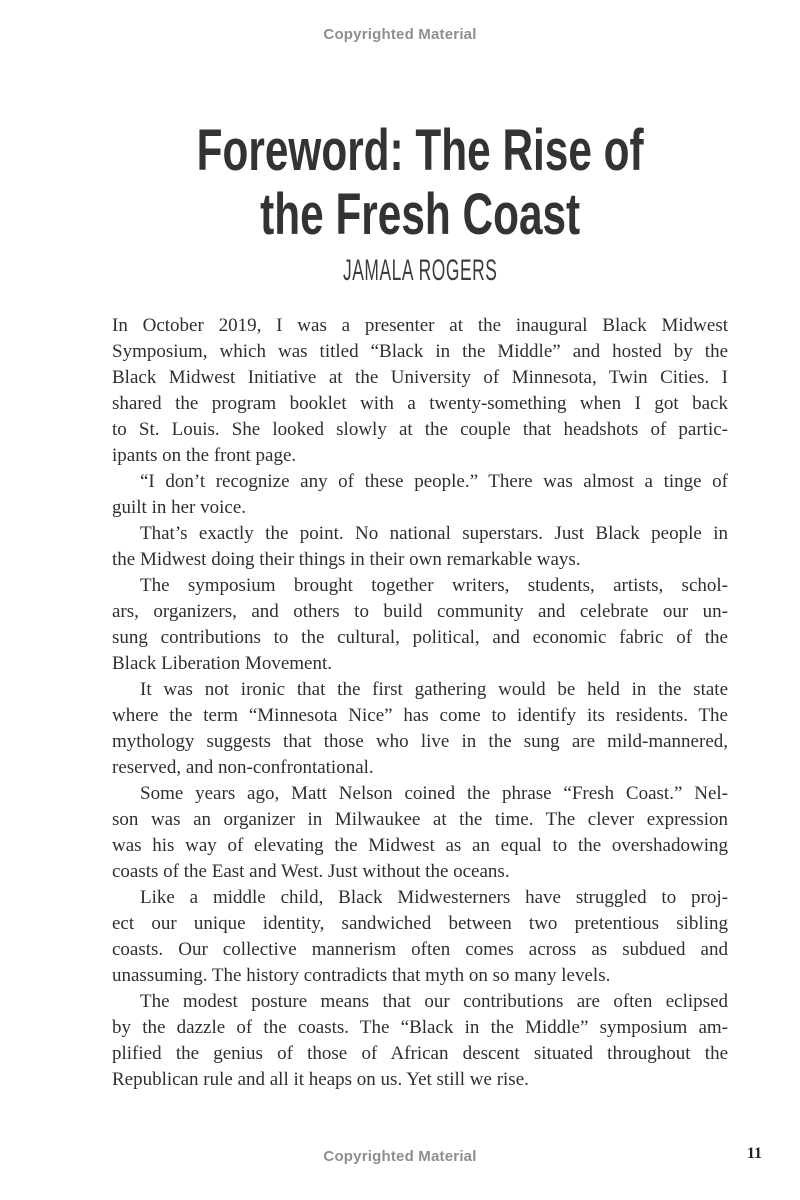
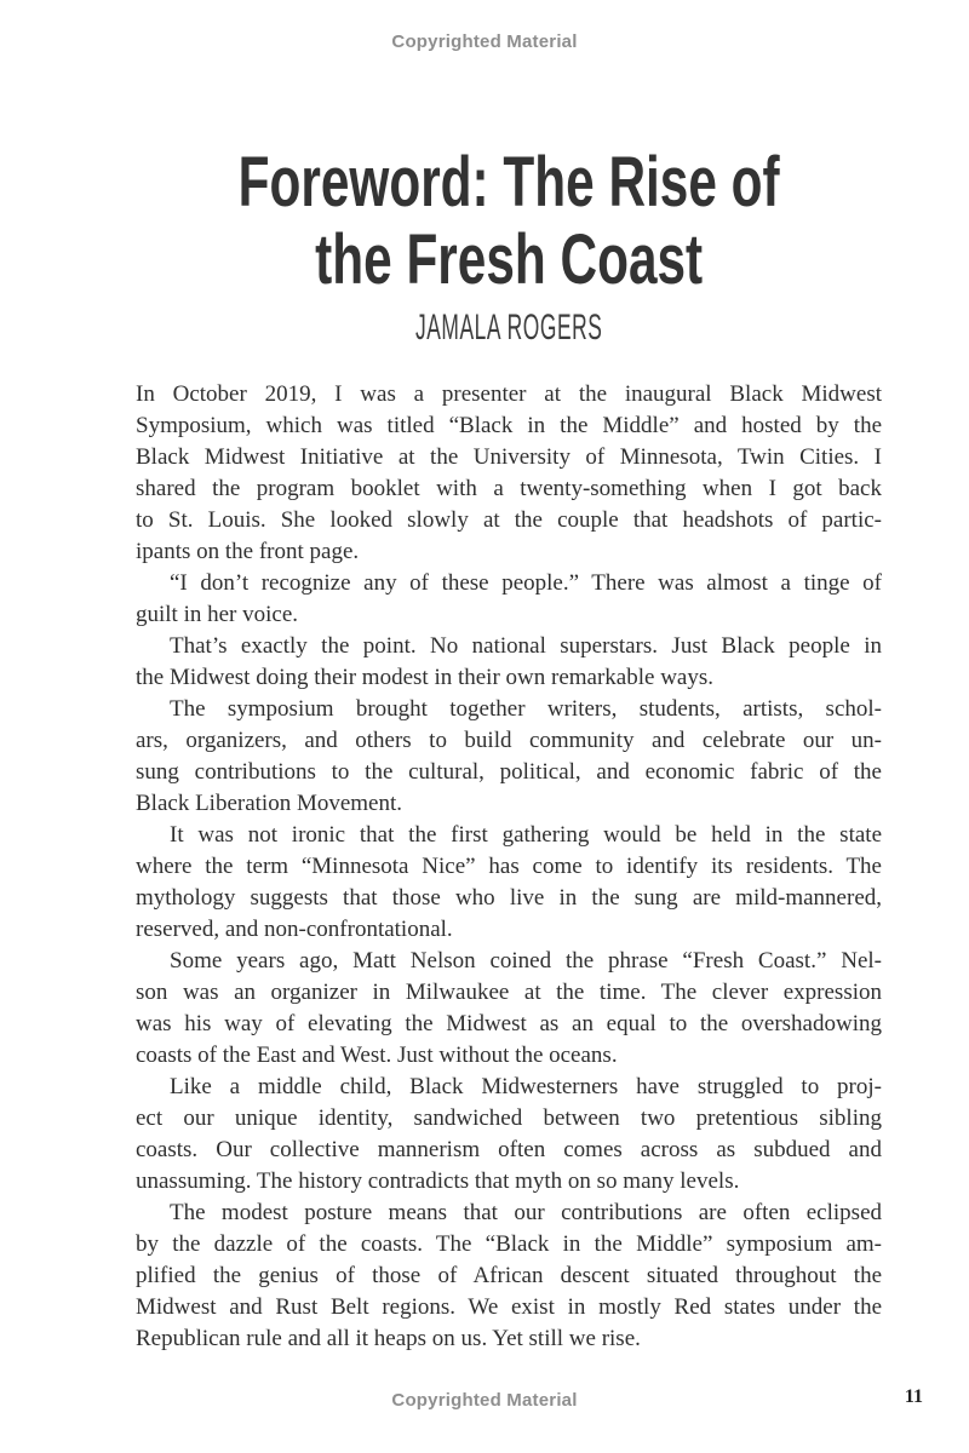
  Copyrighted Material
  Foreword: The Rise of
  the Fresh Coast
  JAMALA ROGERS
  In October 2019, I was a presenter at the inaugural Black Midwest
  Symposium, which was titled “Black in the Middle” and hosted by the
  Black Midwest Initiative at the University of Minnesota, Twin Cities. I
  shared the program booklet with a twenty-something when I got back
  to St. Louis. She looked slowly at the couple that headshots of partic-
  ipants on the front page.
  “I don’t recognize any of these people.” There was almost a tinge of
  guilt in her voice.
  That’s exactly the point. No national superstars. Just Black people in
- the Midwest doing their things in their own remarkable ways.
+ the Midwest doing their modest in their own remarkable ways.
  The symposium brought together writers, students, artists, schol-
  ars, organizers, and others to build community and celebrate our un-
  sung contributions to the cultural, political, and economic fabric of the
  Black Liberation Movement.
  It was not ironic that the first gathering would be held in the state
  where the term “Minnesota Nice” has come to identify its residents. The
  mythology suggests that those who live in the sung are mild-mannered,
  reserved, and non-confrontational.
  Some years ago, Matt Nelson coined the phrase “Fresh Coast.” Nel-
  son was an organizer in Milwaukee at the time. The clever expression
  was his way of elevating the Midwest as an equal to the overshadowing
  coasts of the East and West. Just without the oceans.
  Like a middle child, Black Midwesterners have struggled to proj-
  ect our unique identity, sandwiched between two pretentious sibling
  coasts. Our collective mannerism often comes across as subdued and
  unassuming. The history contradicts that myth on so many levels.
  The modest posture means that our contributions are often eclipsed
  by the dazzle of the coasts. The “Black in the Middle” symposium am-
  plified the genius of those of African descent situated throughout the
+ Midwest and Rust Belt regions. We exist in mostly Red states under the
  Republican rule and all it heaps on us. Yet still we rise.
  Copyrighted Material
  11
